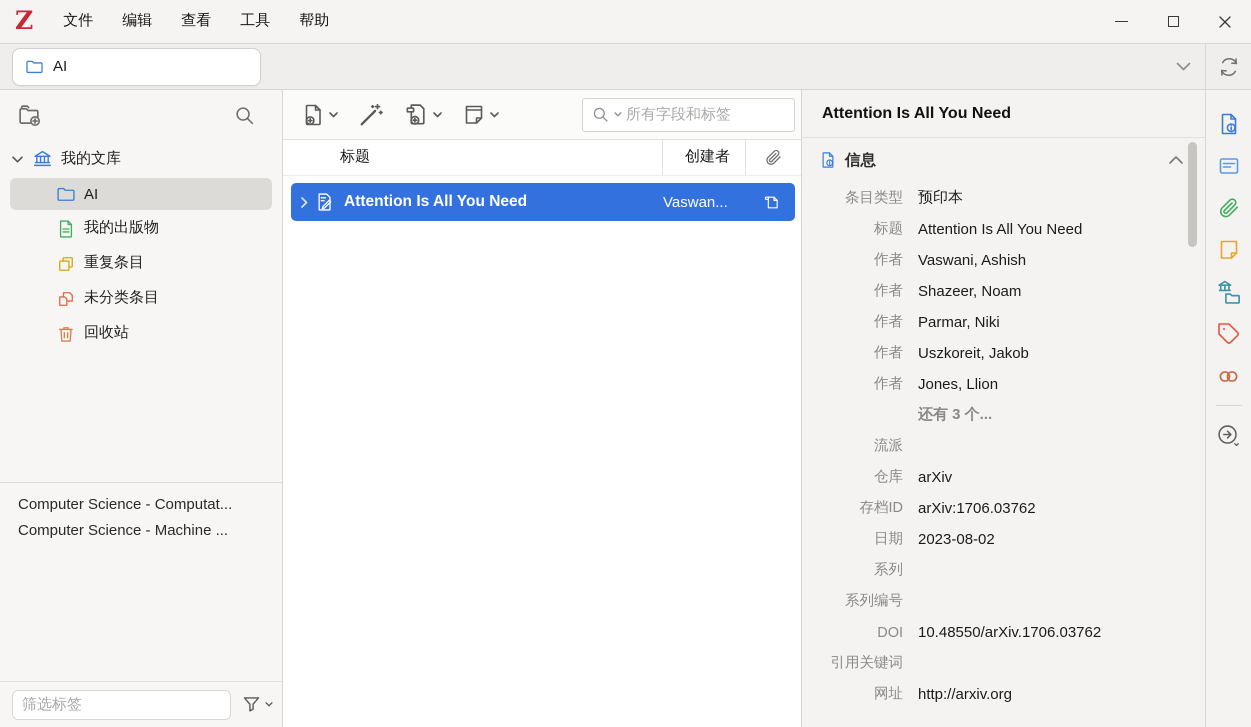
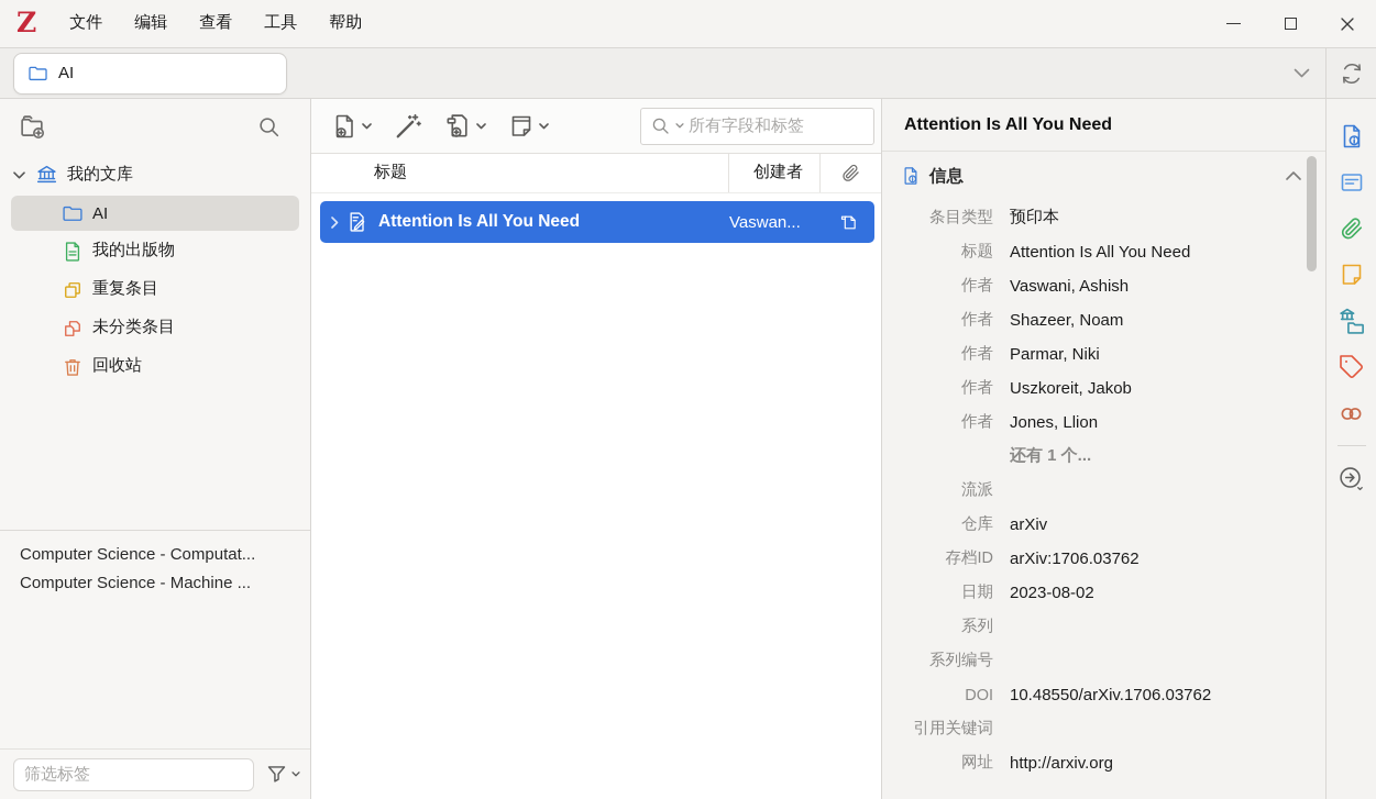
  Z
  文件
  编辑
  查看
  工具
  帮助
  AI
  我的文库
  AI
  我的出版物
  重复条目
  未分类条目
  回收站
  Computer Science - Computat...
  Computer Science - Machine ...
  筛选标签
  所有字段和标签
  标题
  创建者
  Attention Is All You Need
  Vaswan...
  Attention Is All You Need
  信息
  条目类型
  预印本
  标题
  Attention Is All You Need
  作者
  Vaswani, Ashish
  作者
  Shazeer, Noam
  作者
  Parmar, Niki
  作者
  Uszkoreit, Jakob
  作者
  Jones, Llion
- 还有 3 个...
+ 还有 1 个...
  流派
  仓库
  arXiv
  存档ID
  arXiv:1706.03762
  日期
  2023-08-02
  系列
  系列编号
  DOI
  10.48550/arXiv.1706.03762
  引用关键词
  网址
  http://arxiv.org
